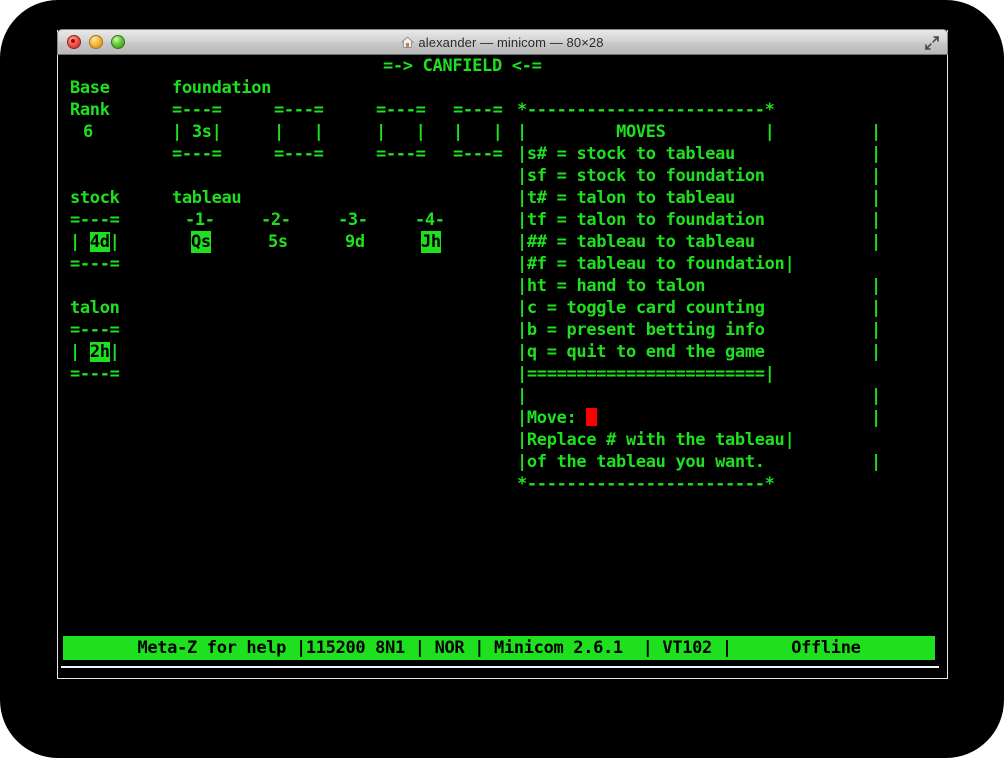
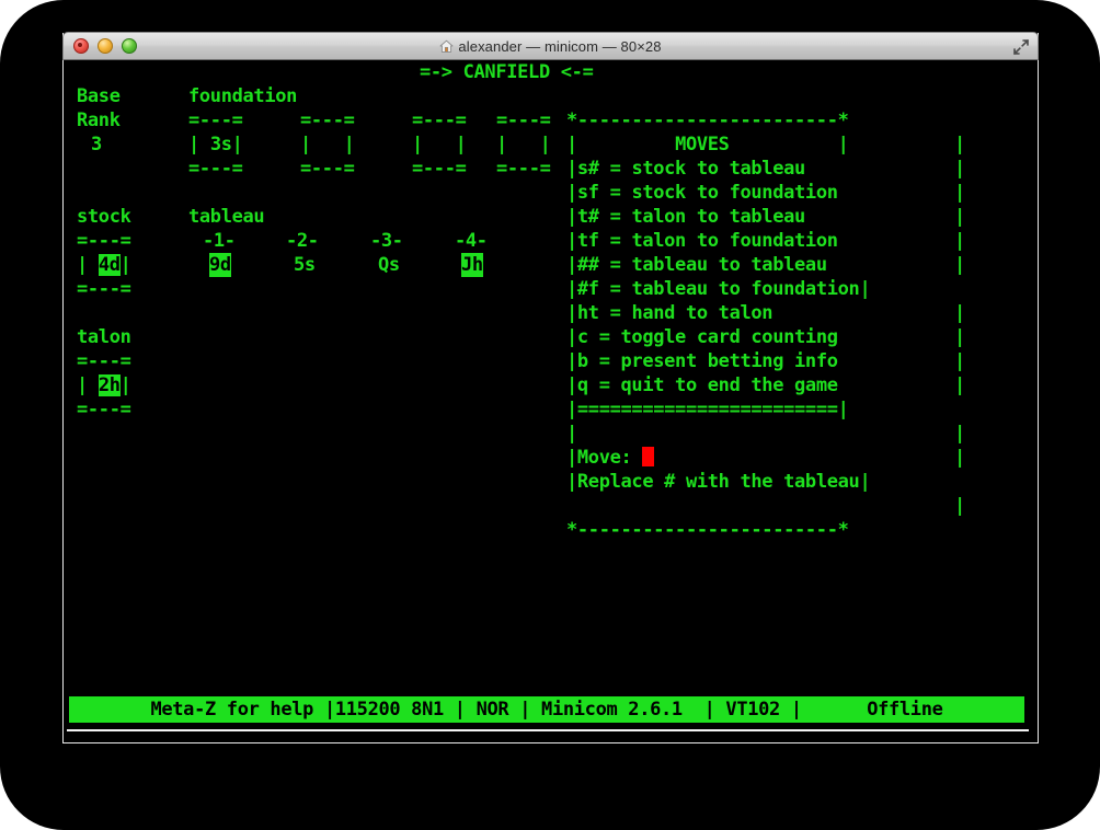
  alexander — minicom — 80×28
  =-> CANFIELD <-=
  Base
  Rank
- 6
+ 3
  foundation
  =---=
  =---=
  =---=
  =---=
  | 3s|
  | |
  | |
  | |
  =---=
  =---=
  =---=
  =---=
  stock
  =---=
  | 4d|
  =---=
  tableau
  -1-
  -2-
  -3-
  -4-
- Qs
+ 9d
  5s
- 9d
+ Qs
  Jh
  talon
  =---=
  | 2h|
  =---=
  *------------------------*
  | MOVES |
  |s# = stock to tableau
  |sf = stock to foundation
  |t# = talon to tableau
  |tf = talon to foundation
  |## = tableau to tableau
  |#f = tableau to foundation|
  |ht = hand to talon
  |c = toggle card counting
  |b = present betting info
  |q = quit to end the game
  |
  |
  |
  |
  |
  |
  |
  |
  |
  |
  |
  |
  |
  |========================|
  |
  |Move:
  |Replace # with the tableau|
- |of the tableau you want.
  *------------------------*
  Meta-Z for help |115200 8N1 | NOR | Minicom 2.6.1 | VT102 | Offline
